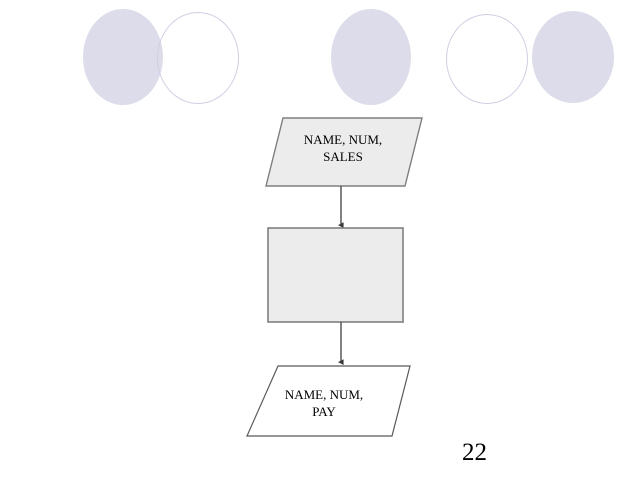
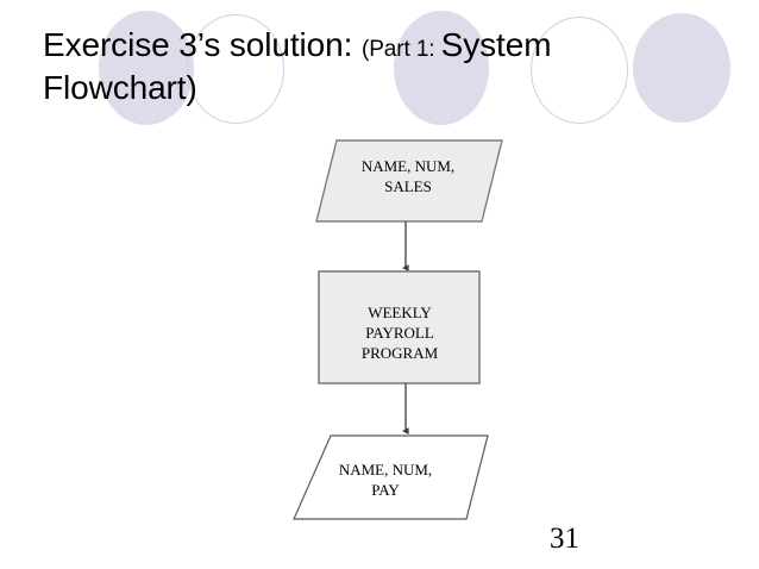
+ Exercise 3’s solution: (Part 1: System Flowchart)
  NAME, NUM,
  SALES
+ WEEKLY
+ PAYROLL
+ PROGRAM
  NAME, NUM,
  PAY
- 22
+ 31
